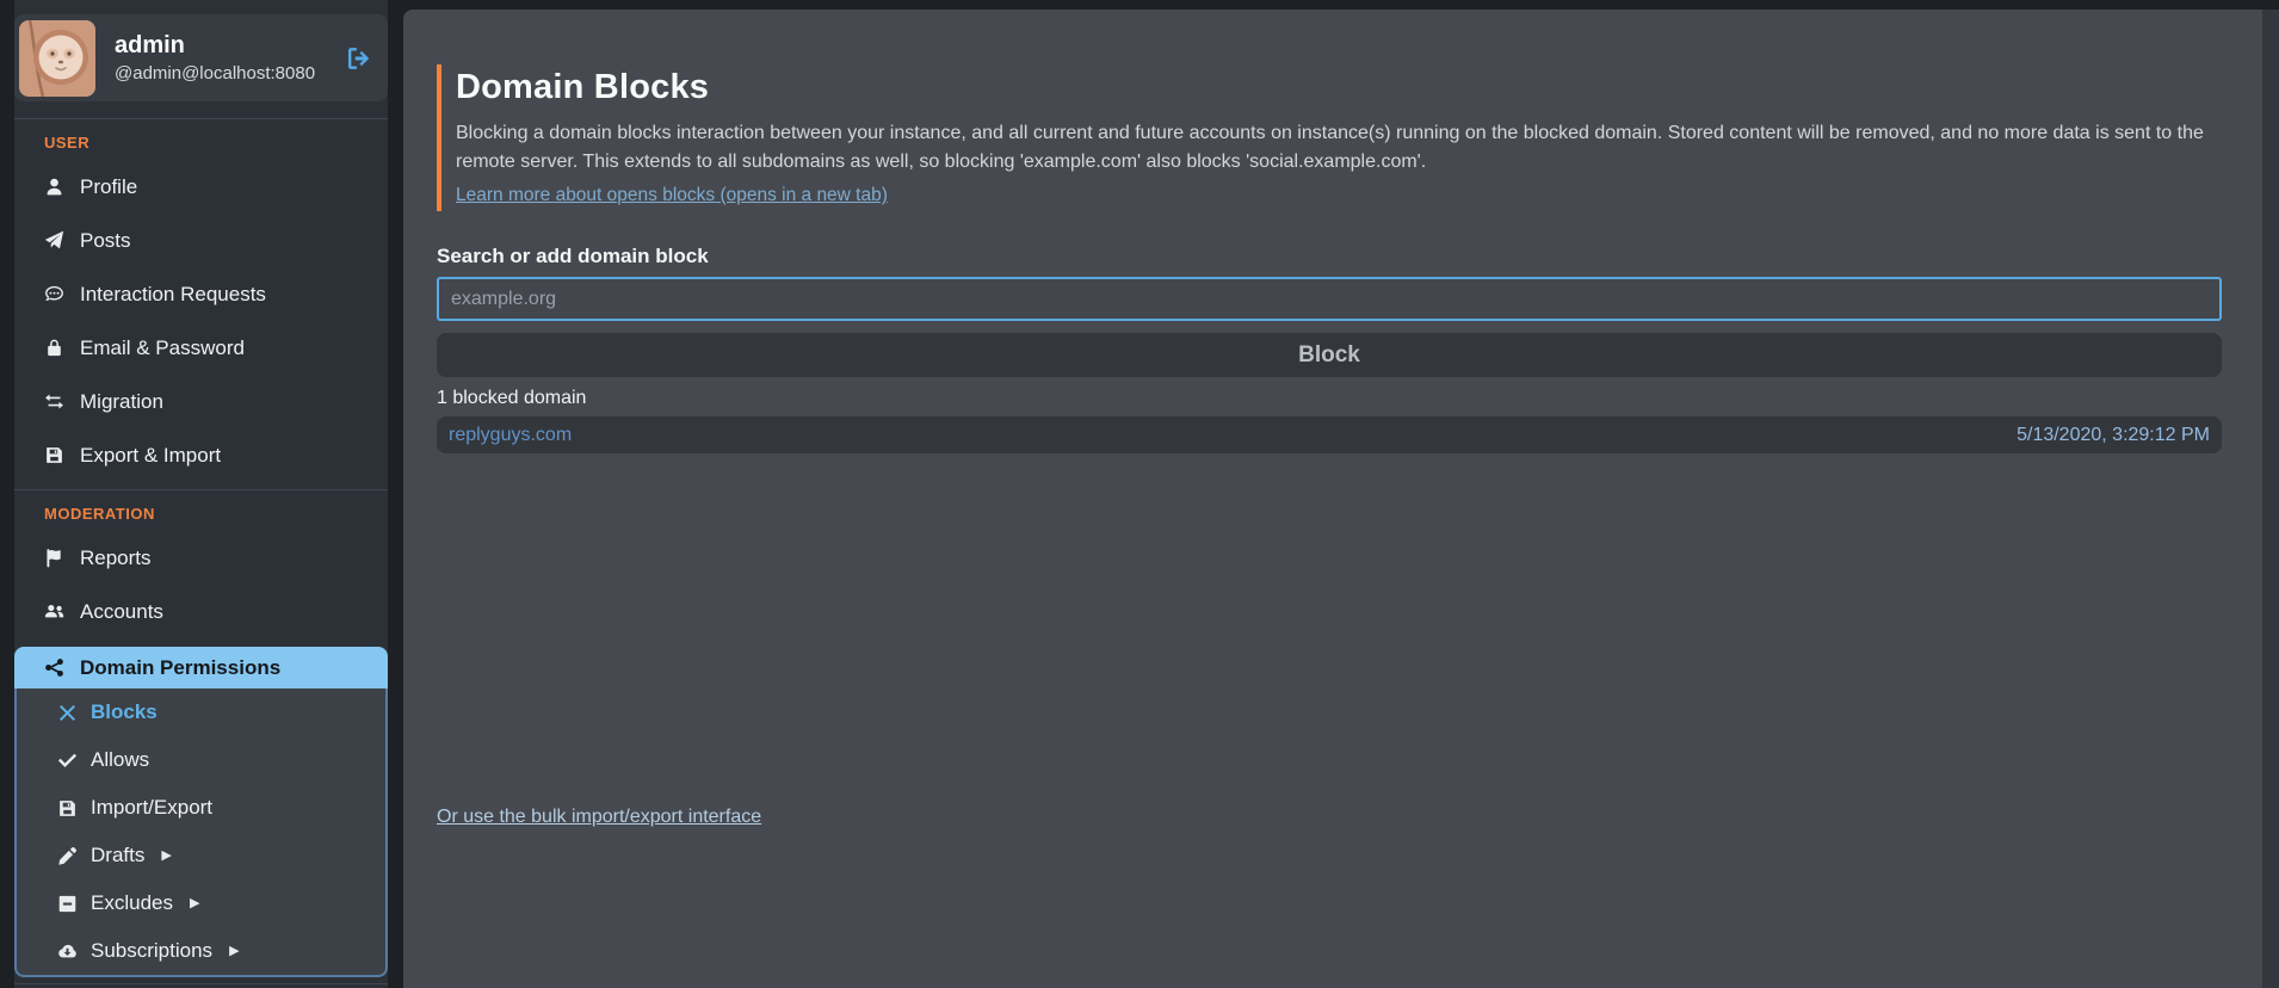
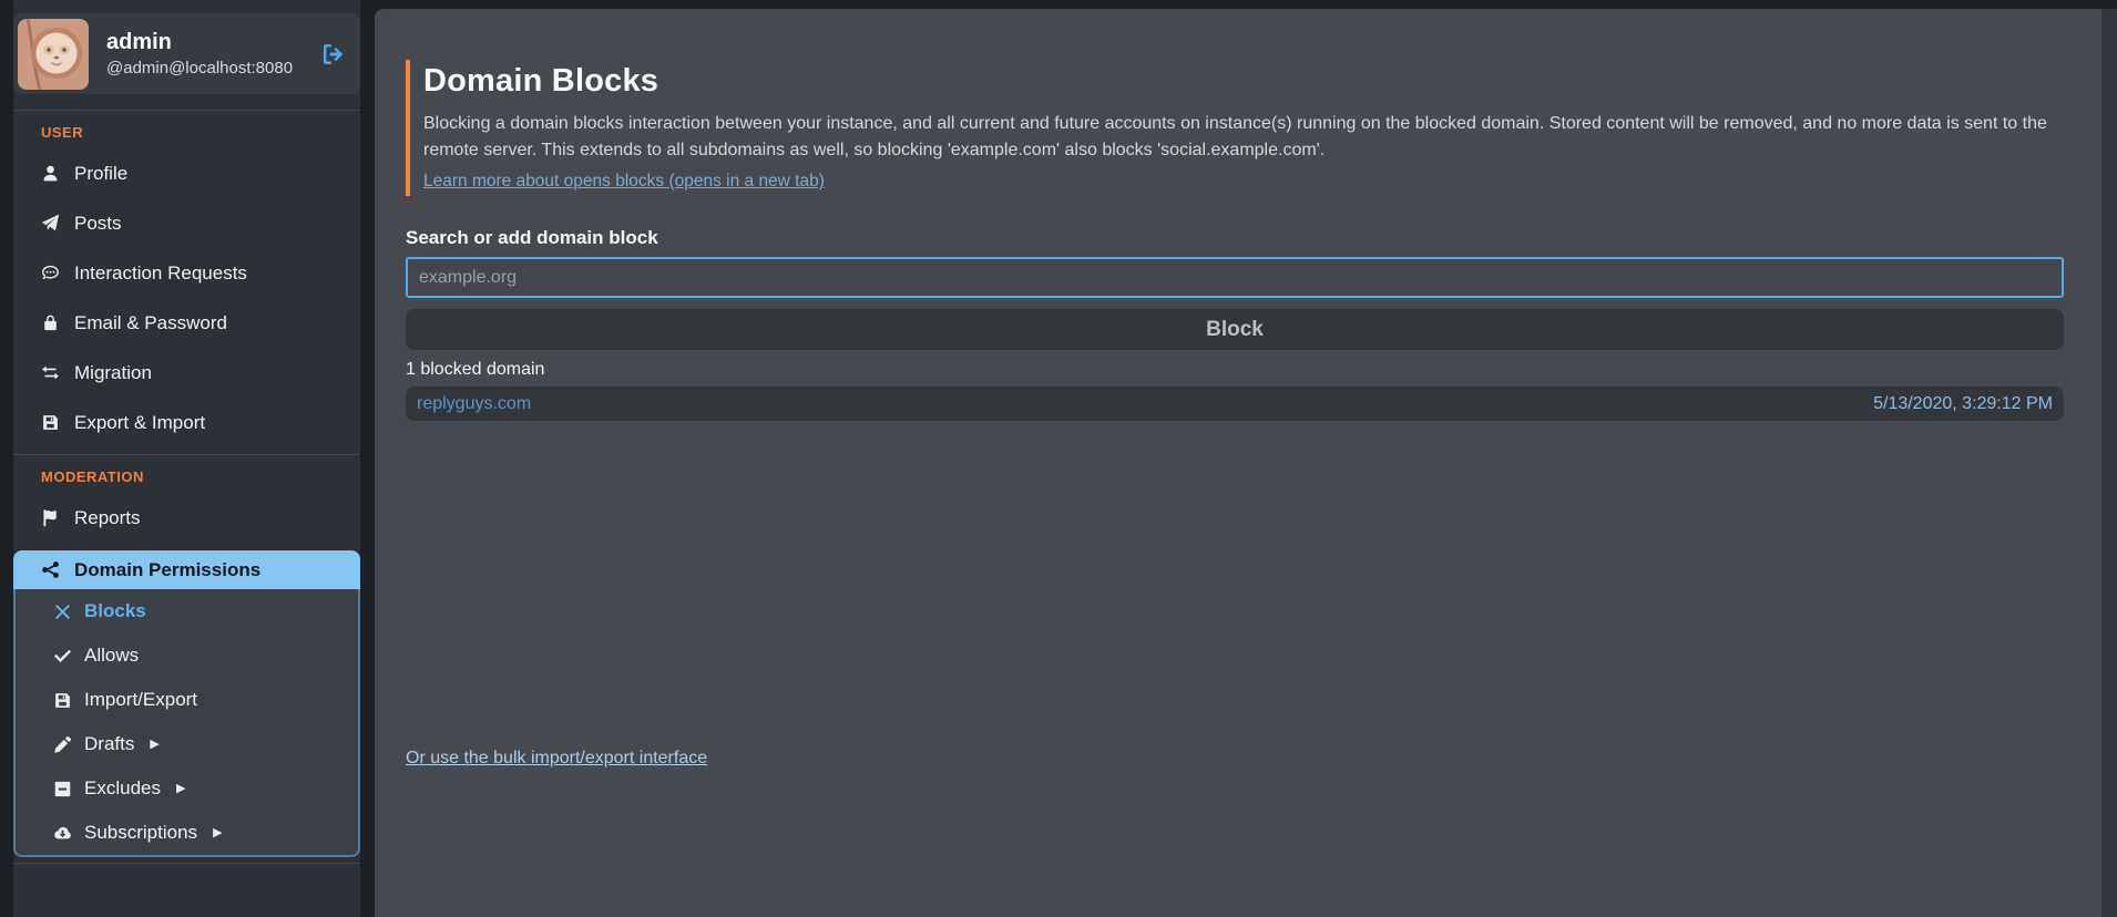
  admin
  @admin@localhost:8080
  USER
  Profile
  Posts
  Interaction Requests
  Email & Password
  Migration
  Export & Import
  MODERATION
  Reports
- Accounts
  Domain Permissions
  Blocks
  Allows
  Import/Export
  Drafts
  ▶
  Excludes
  ▶
  Subscriptions
  ▶
  Domain Blocks
  Blocking a domain blocks interaction between your instance, and all current and future accounts on instance(s) running on the blocked domain. Stored content will be removed, and no more data is sent to the remote server. This extends to all subdomains as well, so blocking 'example.com' also blocks 'social.example.com'.
  Learn more about opens blocks (opens in a new tab)
  Search or add domain block
  example.org
  Block
  1 blocked domain
  replyguys.com
  5/13/2020, 3:29:12 PM
  Or use the bulk import/export interface
